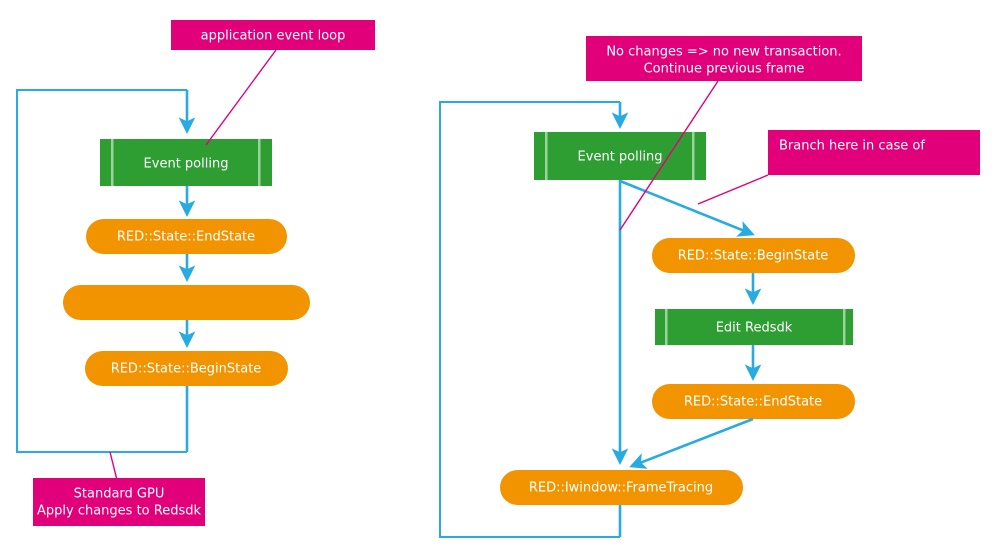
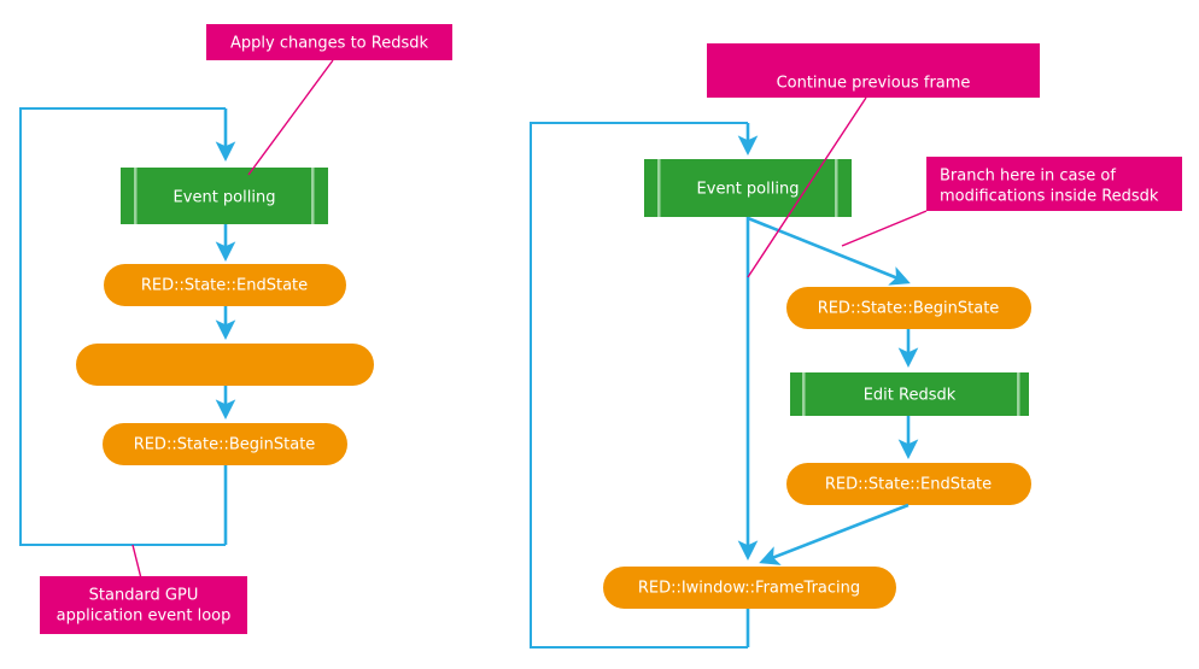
  Event polling
  RED::State::EndState
  RED::State::BeginState
- application event loop
+ Apply changes to Redsdk
  Standard GPU
- Apply changes to Redsdk
+ application event loop
  Event polling
  RED::State::BeginState
  Edit Redsdk
  RED::State::EndState
  RED::Iwindow::FrameTracing
- No changes => no new transaction.
  Continue previous frame
  Branch here in case of
+ modifications inside Redsdk
